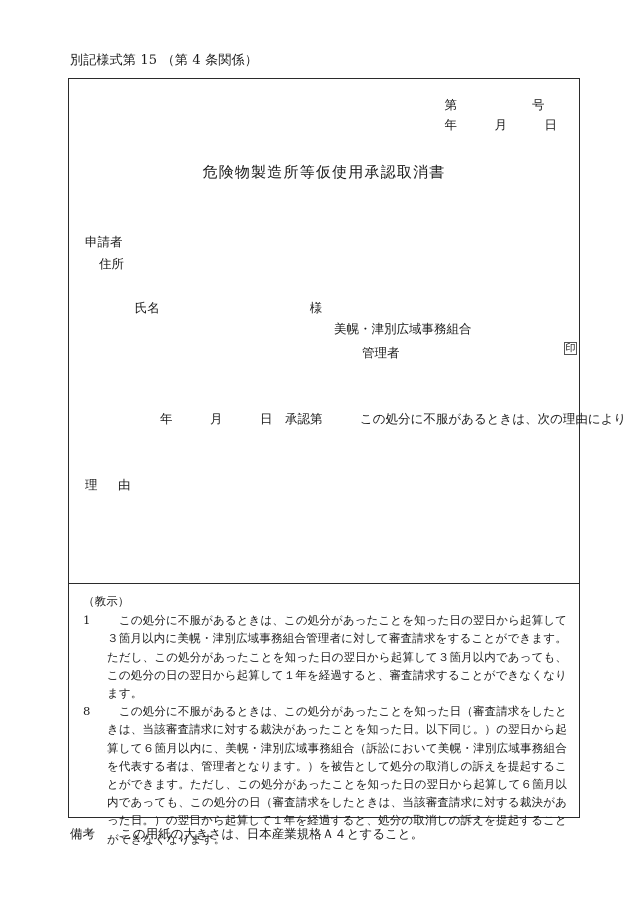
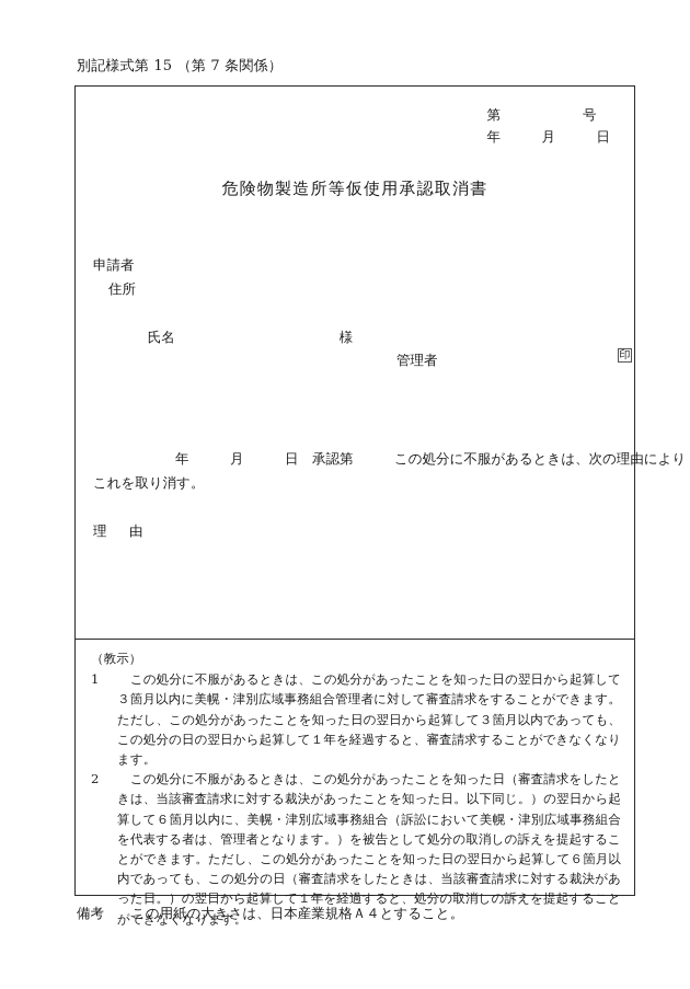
- 別記様式第 15 （第 4 条関係）
+ 別記様式第 15 （第 7 条関係）
  第 号
  年 月 日
  危険物製造所等仮使用承認取消書
  申請者
  住所
  氏名 様
- 美幌・津別広域事務組合
  管理者
  印
  年 月 日 承認第 この処分に不服があるときは、次の理由により
+ これを取り消す。
  理 由
  （教示）
  1
  この処分に不服があるときは、この処分があったことを知った日の翌日から起算して３箇月以内に美幌・津別広域事務組合管理者に対して審査請求をすることができます。ただし、この処分があったことを知った日の翌日から起算して３箇月以内であっても、この処分の日の翌日から起算して１年を経過すると、審査請求することができなくなります。
- 8
+ 2
  この処分に不服があるときは、この処分があったことを知った日（審査請求をしたときは、当該審査請求に対する裁決があったことを知った日。以下同じ。）の翌日から起算して６箇月以内に、美幌・津別広域事務組合（訴訟において美幌・津別広域事務組合を代表する者は、管理者となります。）を被告として処分の取消しの訴えを提起することができます。ただし、この処分があったことを知った日の翌日から起算して６箇月以内であっても、この処分の日（審査請求をしたときは、当該審査請求に対する裁決があった日。）の翌日から起算して１年を経過すると、処分の取消しの訴えを提起することができなくなります。
  備考 この用紙の大きさは、日本産業規格Ａ４とすること。
